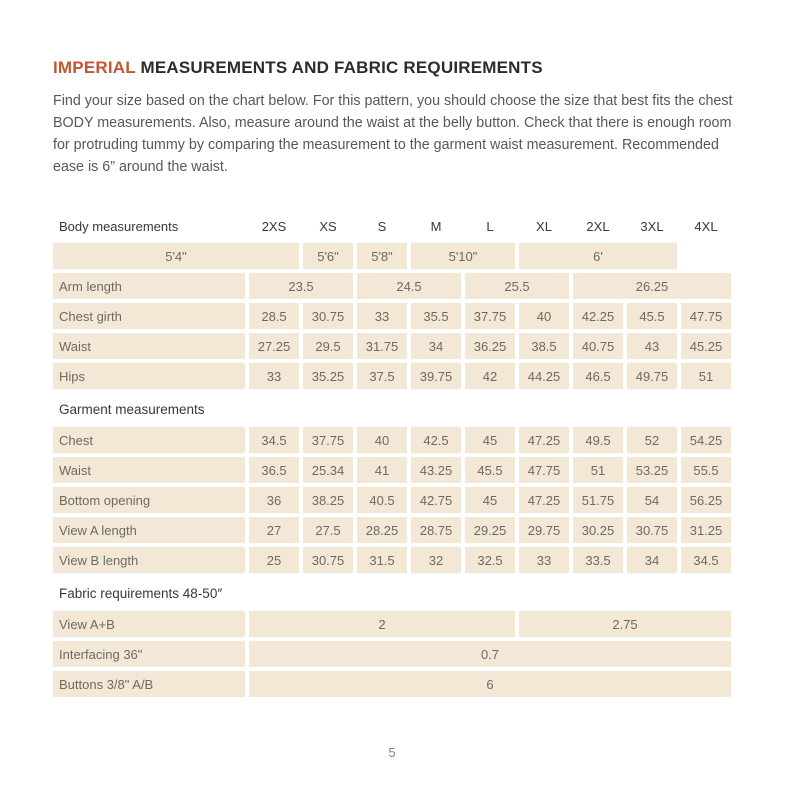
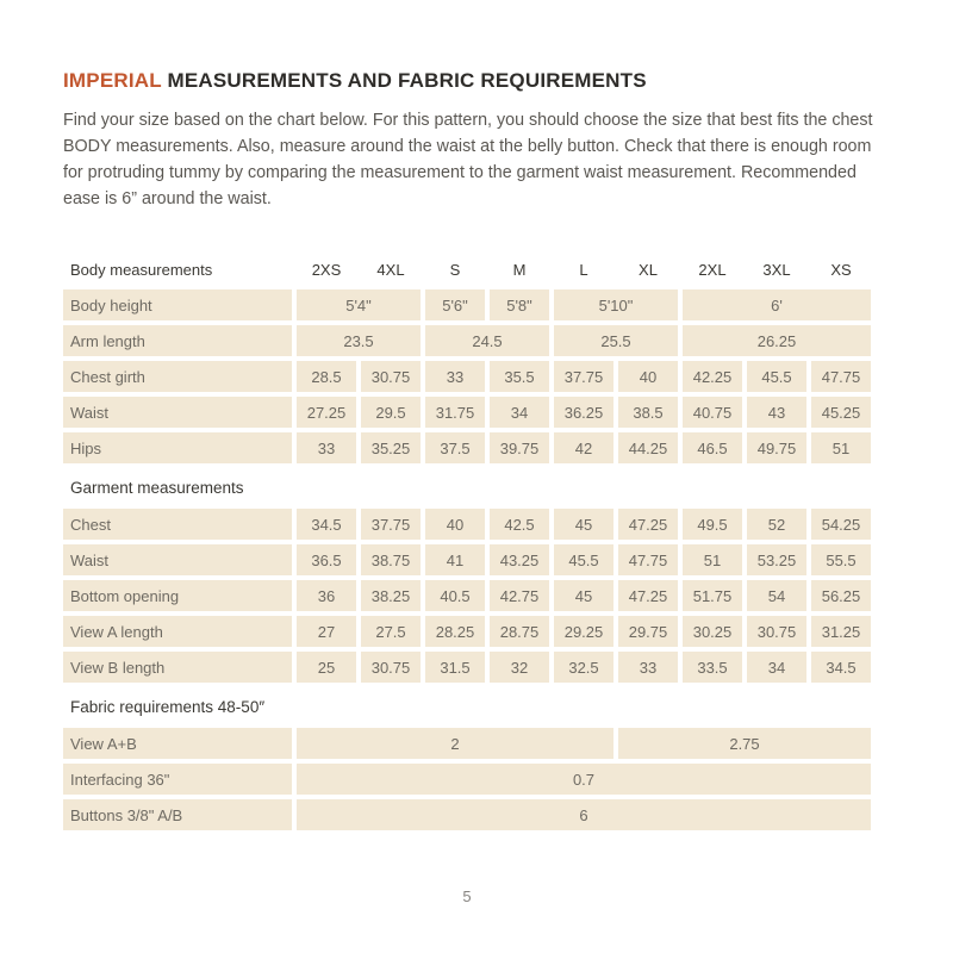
  IMPERIAL MEASUREMENTS AND FABRIC REQUIREMENTS
  Find your size based on the chart below. For this pattern, you should choose the size that best fits the chest BODY measurements. Also, measure around the waist at the belly button. Check that there is enough room for protruding tummy by comparing the measurement to the garment waist measurement. Recommended ease is 6” around the waist.
  Body measurements
  2XS
- XS
+ 4XL
  S
  M
  L
  XL
  2XL
  3XL
- 4XL
+ XS
+ Body height
  5'4"
  5'6"
  5'8"
  5'10"
  6'
  Arm length
  23.5
  24.5
  25.5
  26.25
  Chest girth
  28.5
  30.75
  33
  35.5
  37.75
  40
  42.25
  45.5
  47.75
  Waist
  27.25
  29.5
  31.75
  34
  36.25
  38.5
  40.75
  43
  45.25
  Hips
  33
  35.25
  37.5
  39.75
  42
  44.25
  46.5
  49.75
  51
  Garment measurements
  Chest
  34.5
  37.75
  40
  42.5
  45
  47.25
  49.5
  52
  54.25
  Waist
  36.5
- 25.34
+ 38.75
  41
  43.25
  45.5
  47.75
  51
  53.25
  55.5
  Bottom opening
  36
  38.25
  40.5
  42.75
  45
  47.25
  51.75
  54
  56.25
  View A length
  27
  27.5
  28.25
  28.75
  29.25
  29.75
  30.25
  30.75
  31.25
  View B length
  25
  30.75
  31.5
  32
  32.5
  33
  33.5
  34
  34.5
  Fabric requirements 48-50″
  View A+B
  2
  2.75
  Interfacing 36"
  0.7
  Buttons 3/8" A/B
  6
  5
